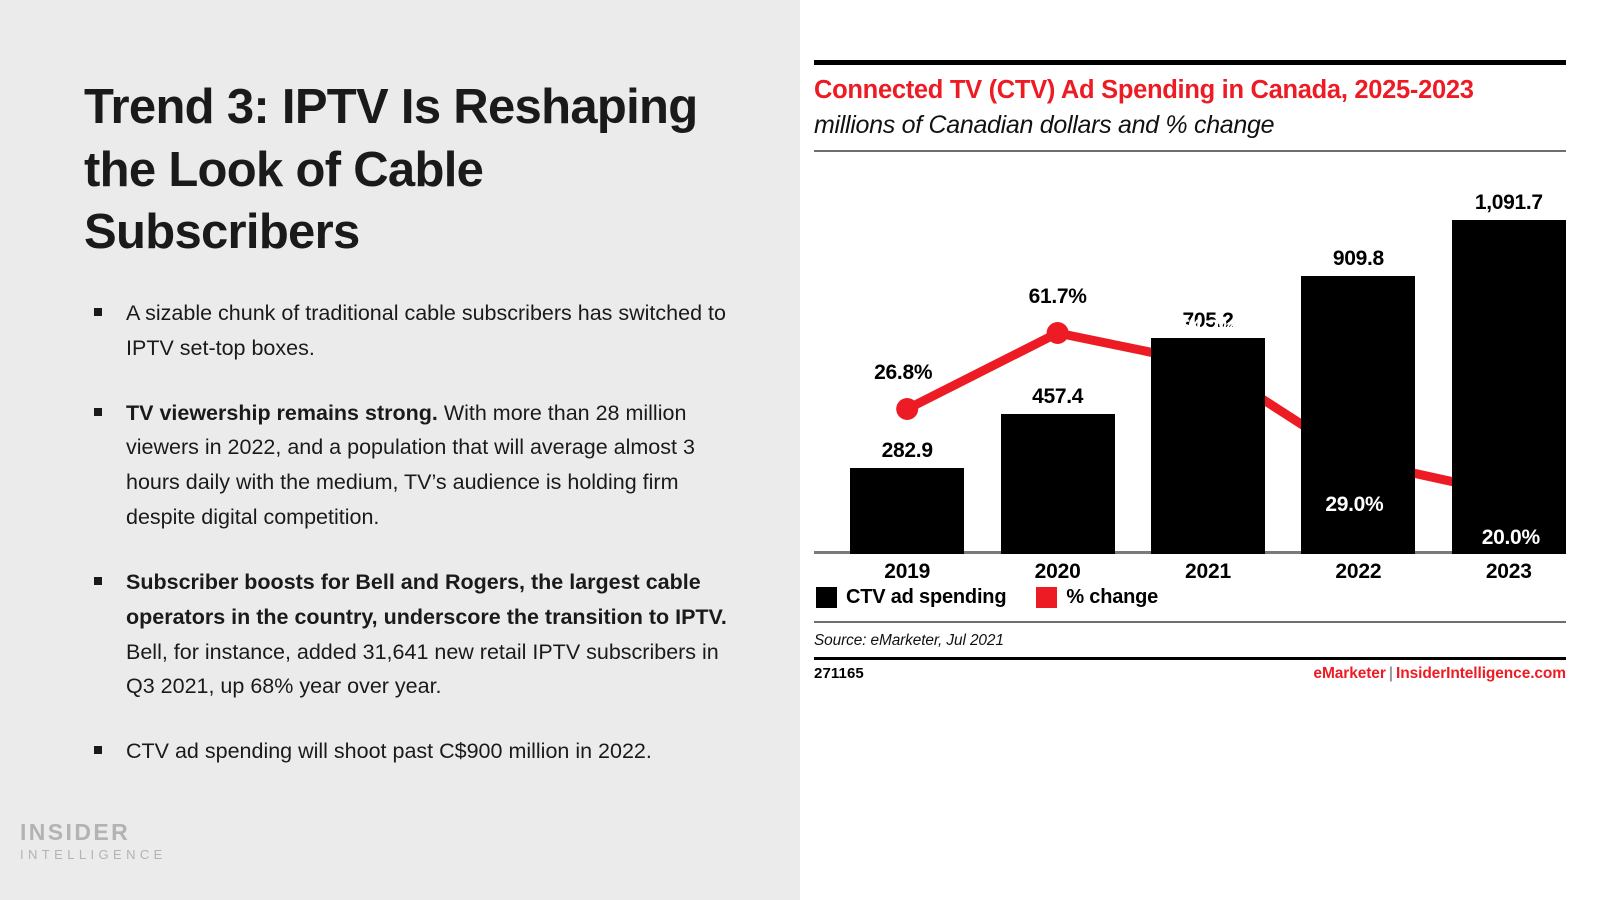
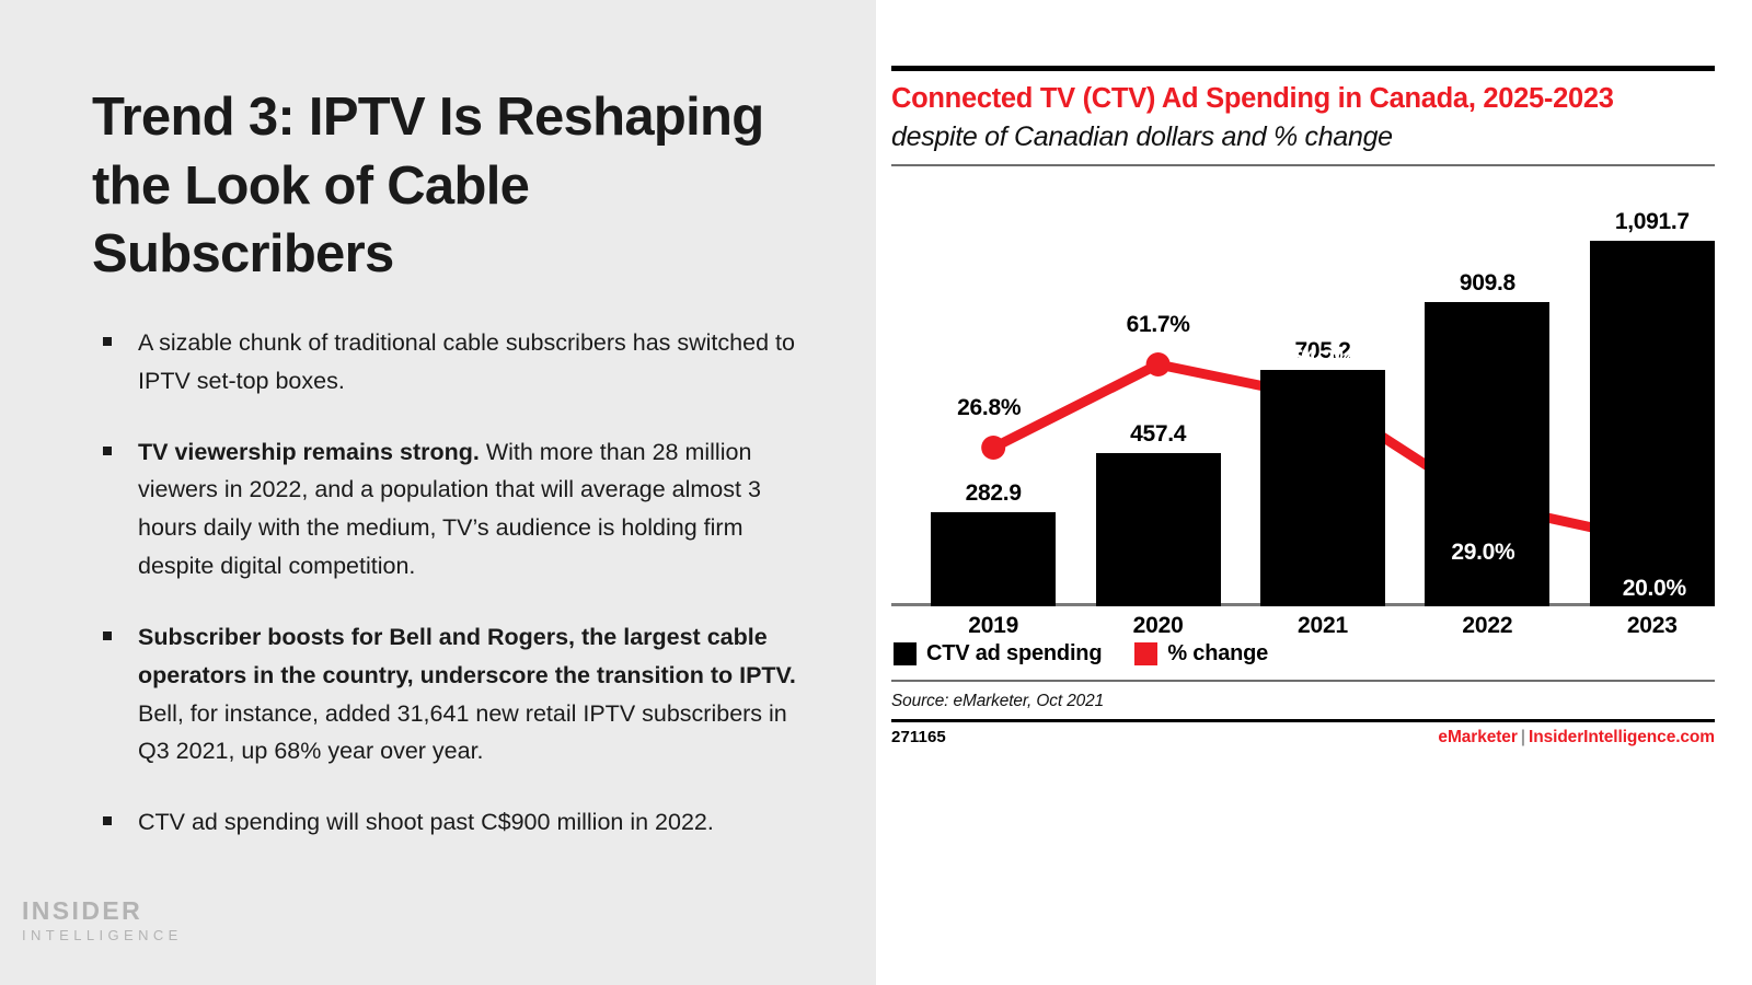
  Trend 3: IPTV Is Reshaping the Look of Cable Subscribers
  A sizable chunk of traditional cable subscribers has switched to IPTV set-top boxes.
  TV viewership remains strong. With more than 28 million viewers in 2022, and a population that will average almost 3 hours daily with the medium, TV’s audience is holding firm despite digital competition.
  Subscriber boosts for Bell and Rogers, the largest cable operators in the country, underscore the transition to IPTV. Bell, for instance, added 31,641 new retail IPTV subscribers in Q3 2021, up 68% year over year.
  CTV ad spending will shoot past C$900 million in 2022.
  INSIDER
  INTELLIGENCE
  Connected TV (CTV) Ad Spending in Canada, 2025-2023
- millions of Canadian dollars and % change
+ despite of Canadian dollars and % change
  282.9
  2019
  457.4
  2020
  705.2
  2021
  909.8
  2022
  1,091.7
  2023
  26.8%
  61.7%
  54.2%
  29.0%
  20.0%
  CTV ad spending
  % change
- Source: eMarketer, Jul 2021
+ Source: eMarketer, Oct 2021
  271165
  eMarketer | InsiderIntelligence.com
